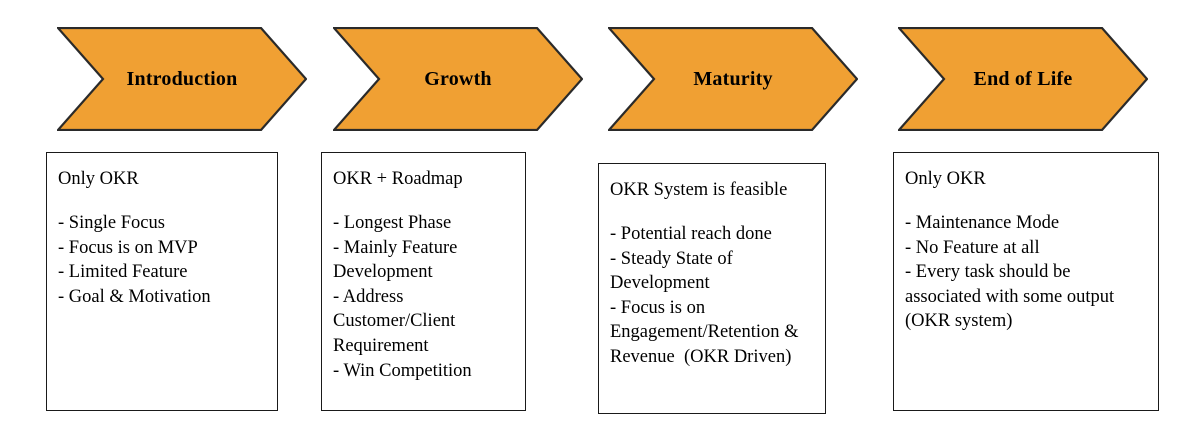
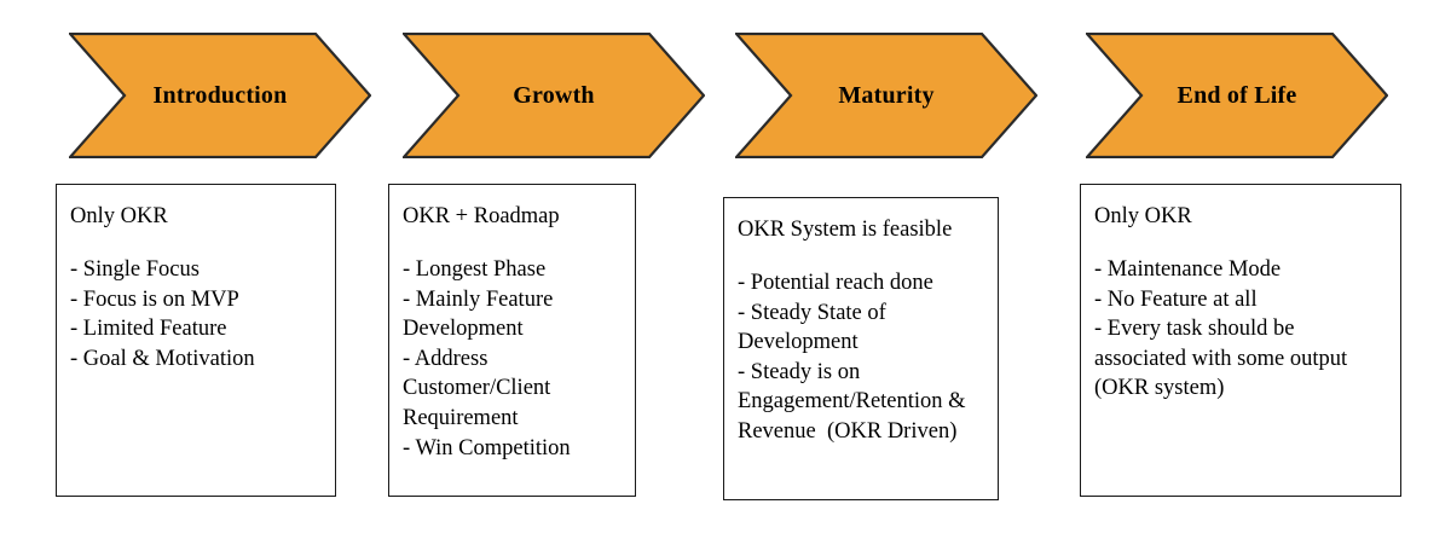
  Introduction
  Growth
  Maturity
  End of Life
  Only OKR
  - Single Focus
  - Focus is on MVP
  - Limited Feature
  - Goal & Motivation
  OKR + Roadmap
  - Longest Phase
  - Mainly Feature Development
  - Address Customer/Client Requirement
  - Win Competition
  OKR System is feasible
  - Potential reach done
  - Steady State of Development
- - Focus is on Engagement/Retention & Revenue (OKR Driven)
+ - Steady is on Engagement/Retention & Revenue (OKR Driven)
  Only OKR
  - Maintenance Mode
  - No Feature at all
  - Every task should be associated with some output (OKR system)
